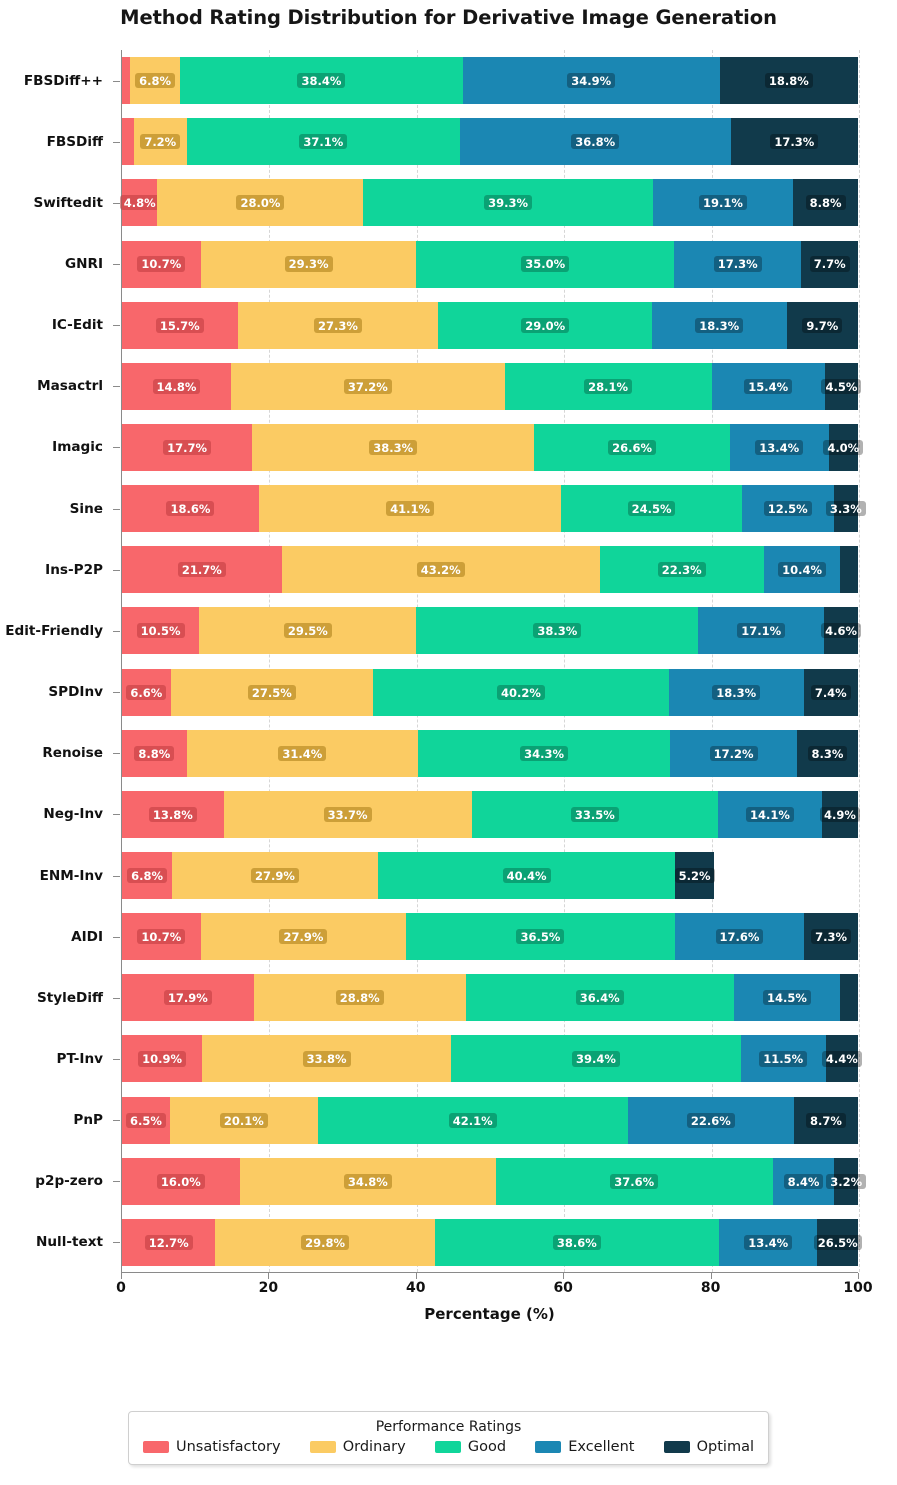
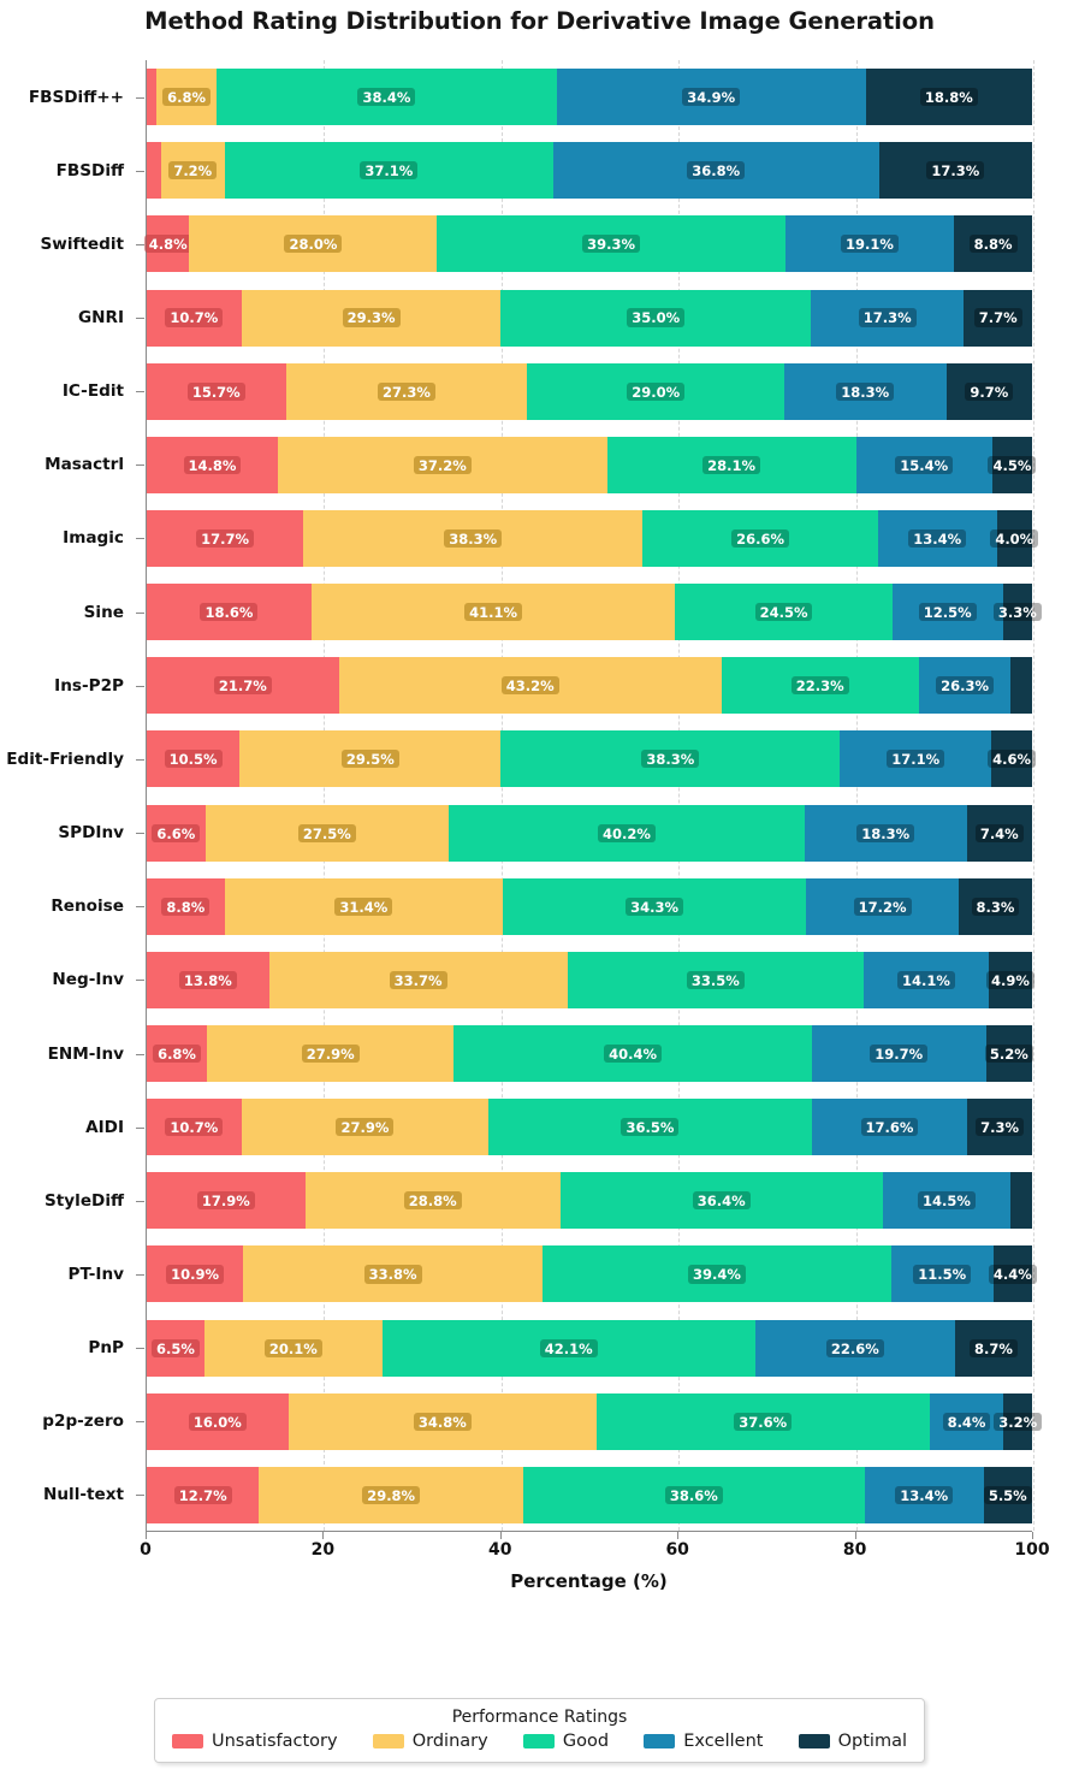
  Method Rating Distribution for Derivative Image Generation
  FBSDiff++
  FBSDiff
  Swiftedit
  GNRI
  IC-Edit
  Masactrl
  Imagic
  Sine
  Ins-P2P
  Edit-Friendly
  SPDInv
  Renoise
  Neg-Inv
  ENM-Inv
  AIDI
  StyleDiff
  PT-Inv
  PnP
  p2p-zero
  Null-text
  6.8%
  38.4%
  34.9%
  18.8%
  7.2%
  37.1%
  36.8%
  17.3%
  4.8%
  28.0%
  39.3%
  19.1%
  8.8%
  10.7%
  29.3%
  35.0%
  17.3%
  7.7%
  15.7%
  27.3%
  29.0%
  18.3%
  9.7%
  14.8%
  37.2%
  28.1%
  15.4%
  4.5%
  17.7%
  38.3%
  26.6%
  13.4%
  4.0%
  18.6%
  41.1%
  24.5%
  12.5%
  3.3%
  21.7%
  43.2%
  22.3%
- 10.4%
+ 26.3%
  10.5%
  29.5%
  38.3%
  17.1%
  4.6%
  6.6%
  27.5%
  40.2%
  18.3%
  7.4%
  8.8%
  31.4%
  34.3%
  17.2%
  8.3%
  13.8%
  33.7%
  33.5%
  14.1%
  4.9%
  6.8%
  27.9%
  40.4%
+ 19.7%
  5.2%
  10.7%
  27.9%
  36.5%
  17.6%
  7.3%
  17.9%
  28.8%
  36.4%
  14.5%
  10.9%
  33.8%
  39.4%
  11.5%
  4.4%
  6.5%
  20.1%
  42.1%
  22.6%
  8.7%
  16.0%
  34.8%
  37.6%
  8.4%
  3.2%
  12.7%
  29.8%
  38.6%
  13.4%
- 26.5%
+ 5.5%
  0
  20
  40
  60
  80
  100
  Percentage (%)
  Performance Ratings
  Unsatisfactory
  Ordinary
  Good
  Excellent
  Optimal
